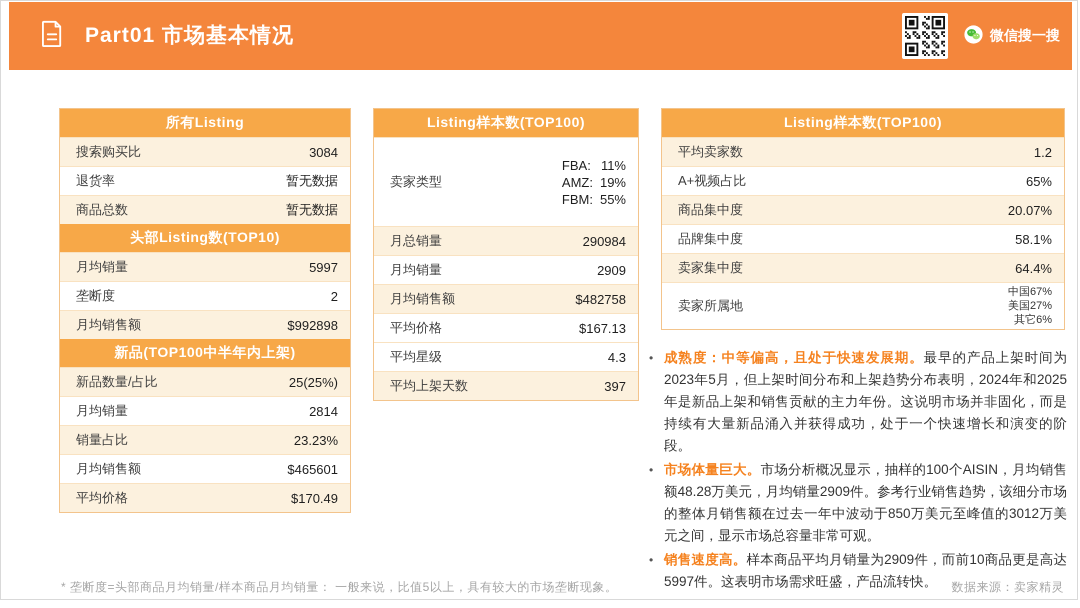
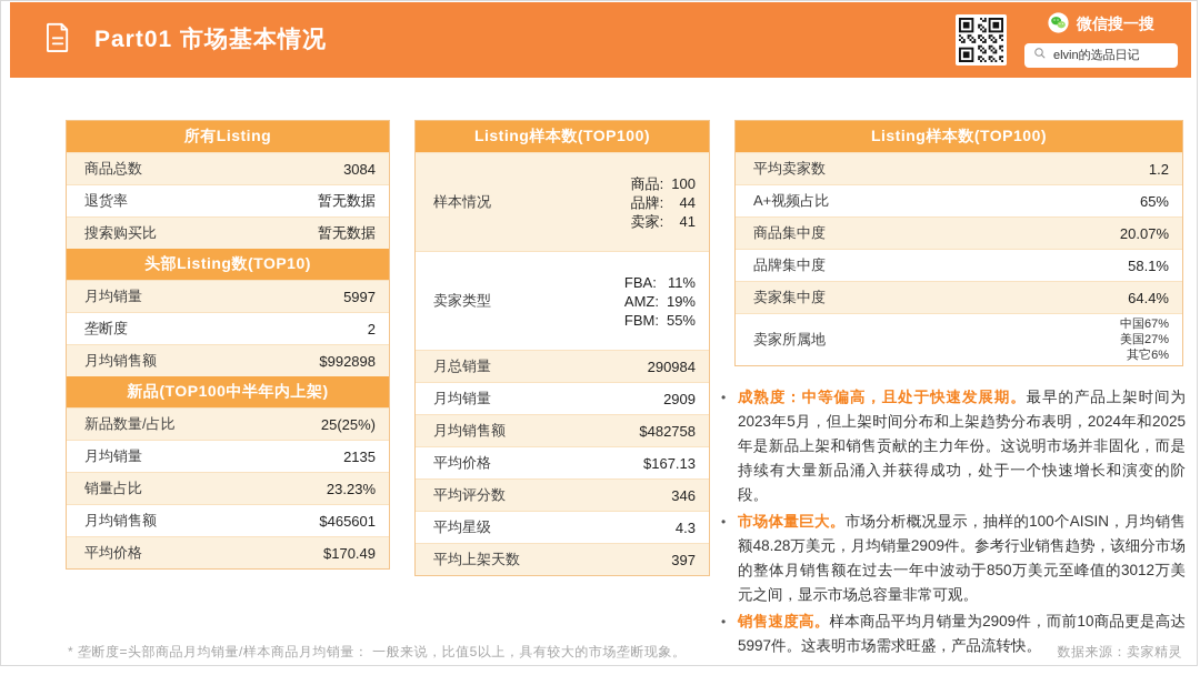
  Part01 市场基本情况
  微信搜一搜
+ elvin的选品日记
  所有Listing
- 搜索购买比
+ 商品总数
  3084
  退货率
  暂无数据
- 商品总数
+ 搜索购买比
  暂无数据
  头部Listing数(TOP10)
  月均销量
  5997
  垄断度
  2
  月均销售额
  $992898
  新品(TOP100中半年内上架)
  新品数量/占比
  25(25%)
  月均销量
- 2814
+ 2135
  销量占比
  23.23%
  月均销售额
  $465601
  平均价格
  $170.49
  Listing样本数(TOP100)
+ 样本情况
+ 商品:
+ 100
+ 品牌:
+ 44
+ 卖家:
+ 41
  卖家类型
  FBA:
  11%
  AMZ:
  19%
  FBM:
  55%
  月总销量
  290984
  月均销量
  2909
  月均销售额
  $482758
  平均价格
  $167.13
+ 平均评分数
+ 346
  平均星级
  4.3
  平均上架天数
  397
  Listing样本数(TOP100)
  平均卖家数
  1.2
  A+视频占比
  65%
  商品集中度
  20.07%
  品牌集中度
  58.1%
  卖家集中度
  64.4%
  卖家所属地
  中国67%
  美国27%
  其它6%
  •
  成熟度：中等偏高，且处于快速发展期。最早的产品上架时间为2023年5月，但上架时间分布和上架趋势分布表明，2024年和2025年是新品上架和销售贡献的主力年份。这说明市场并非固化，而是持续有大量新品涌入并获得成功，处于一个快速增长和演变的阶段。
  •
  市场体量巨大。市场分析概况显示，抽样的100个AISIN，月均销售额48.28万美元，月均销量2909件。参考行业销售趋势，该细分市场的整体月销售额在过去一年中波动于850万美元至峰值的3012万美元之间，显示市场总容量非常可观。
  •
  销售速度高。样本商品平均月销量为2909件，而前10商品更是高达5997件。这表明市场需求旺盛，产品流转快。
  * 垄断度=头部商品月均销量/样本商品月均销量： 一般来说，比值5以上，具有较大的市场垄断现象。
  数据来源：卖家精灵
